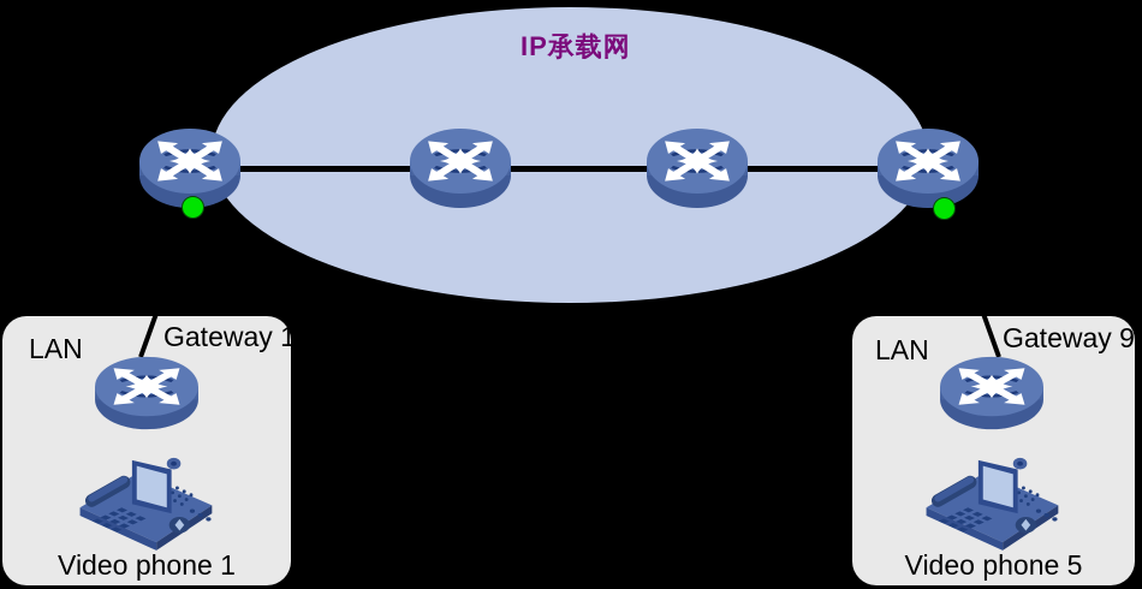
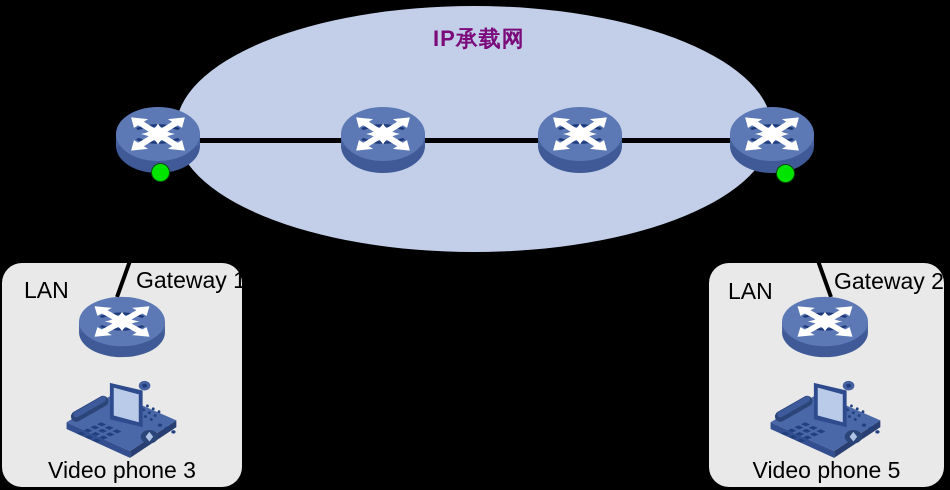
  IP承载网
  LAN
  Gateway 1
- Video phone 1
+ Video phone 3
  LAN
- Gateway 9
+ Gateway 2
  Video phone 5
